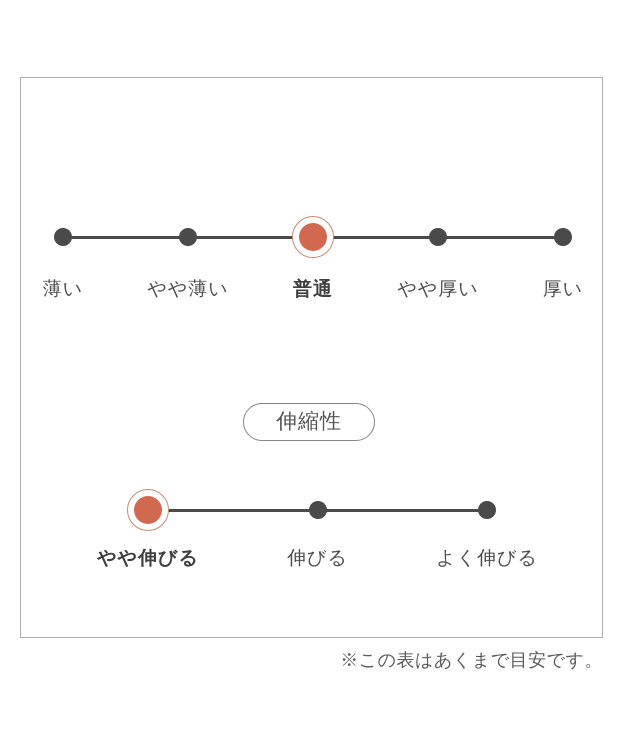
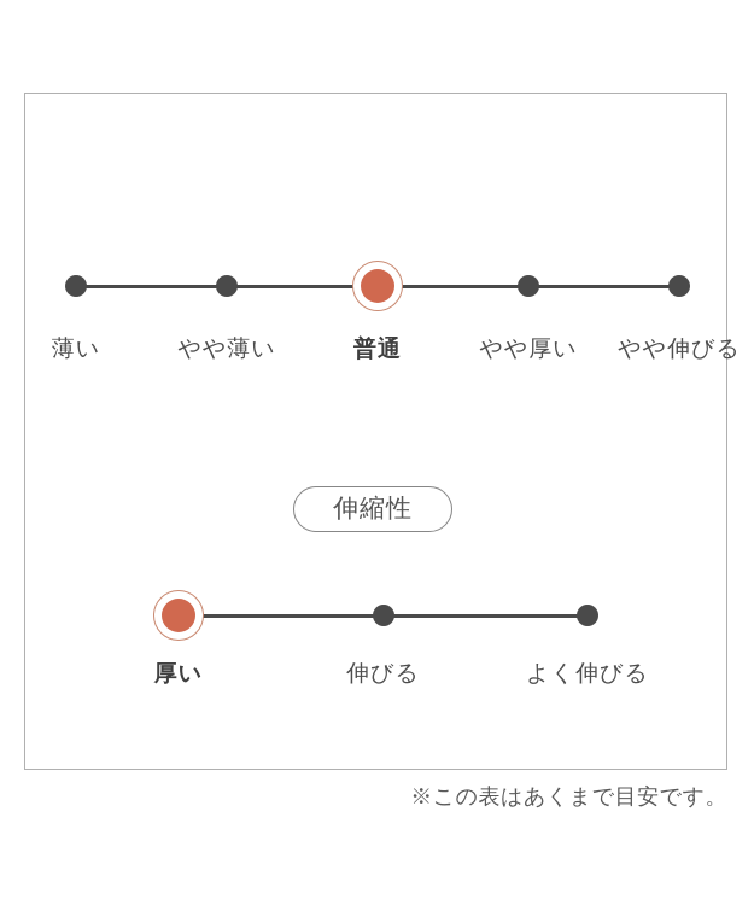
  薄い
  やや薄い
  普通
  やや厚い
- 厚い
+ やや伸びる
  伸縮性
- やや伸びる
+ 厚い
  伸びる
  よく伸びる
  ※この表はあくまで目安です。
